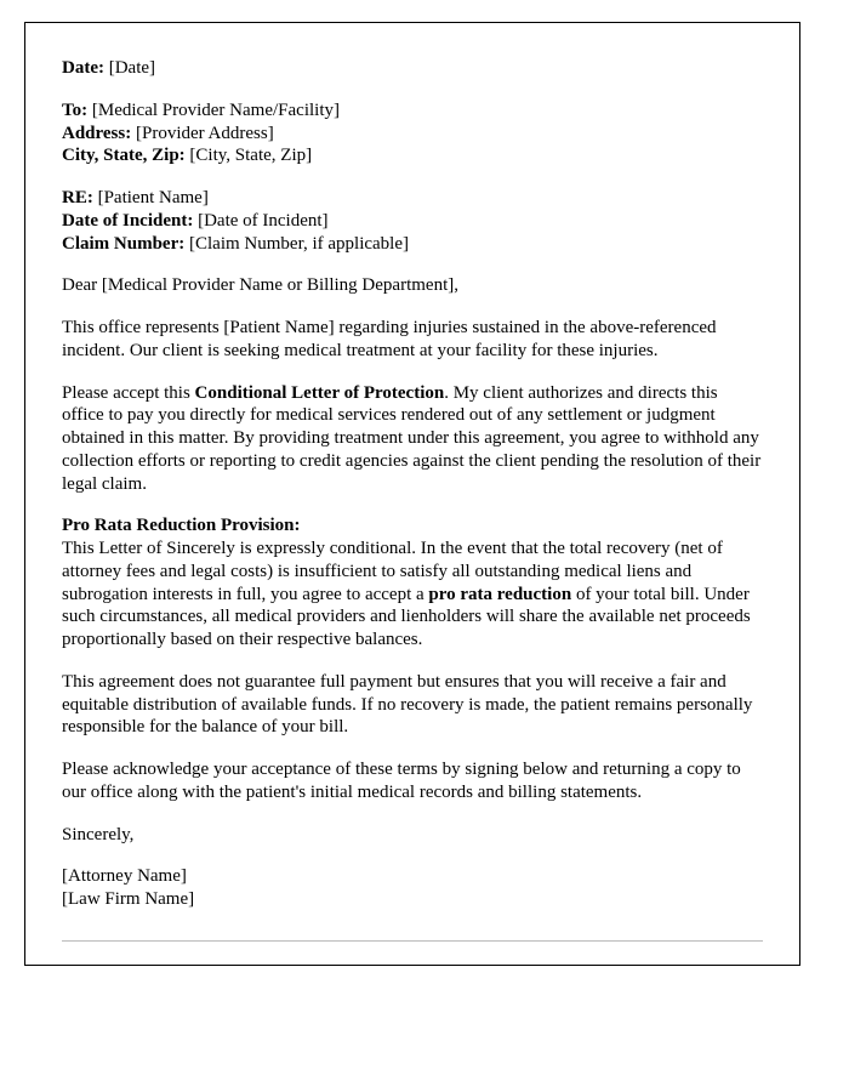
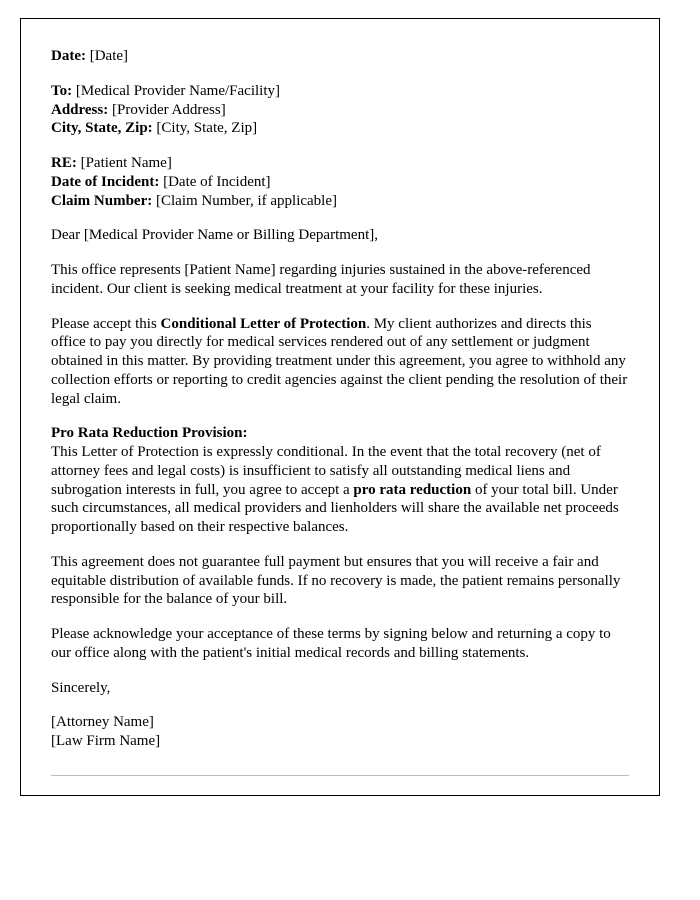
  Date: [Date]
  To: [Medical Provider Name/Facility]
  Address: [Provider Address]
  City, State, Zip: [City, State, Zip]
  RE: [Patient Name]
  Date of Incident: [Date of Incident]
  Claim Number: [Claim Number, if applicable]
  Dear [Medical Provider Name or Billing Department],
  This office represents [Patient Name] regarding injuries sustained in the above-referenced incident. Our client is seeking medical treatment at your facility for these injuries.
  Please accept this Conditional Letter of Protection. My client authorizes and directs this office to pay you directly for medical services rendered out of any settlement or judgment obtained in this matter. By providing treatment under this agreement, you agree to withhold any collection efforts or reporting to credit agencies against the client pending the resolution of their legal claim.
  Pro Rata Reduction Provision:
- This Letter of Sincerely is expressly conditional. In the event that the total recovery (net of attorney fees and legal costs) is insufficient to satisfy all outstanding medical liens and subrogation interests in full, you agree to accept a pro rata reduction of your total bill. Under such circumstances, all medical providers and lienholders will share the available net proceeds proportionally based on their respective balances.
+ This Letter of Protection is expressly conditional. In the event that the total recovery (net of attorney fees and legal costs) is insufficient to satisfy all outstanding medical liens and subrogation interests in full, you agree to accept a pro rata reduction of your total bill. Under such circumstances, all medical providers and lienholders will share the available net proceeds proportionally based on their respective balances.
  This agreement does not guarantee full payment but ensures that you will receive a fair and equitable distribution of available funds. If no recovery is made, the patient remains personally responsible for the balance of your bill.
  Please acknowledge your acceptance of these terms by signing below and returning a copy to our office along with the patient's initial medical records and billing statements.
  Sincerely,
  [Attorney Name]
  [Law Firm Name]
